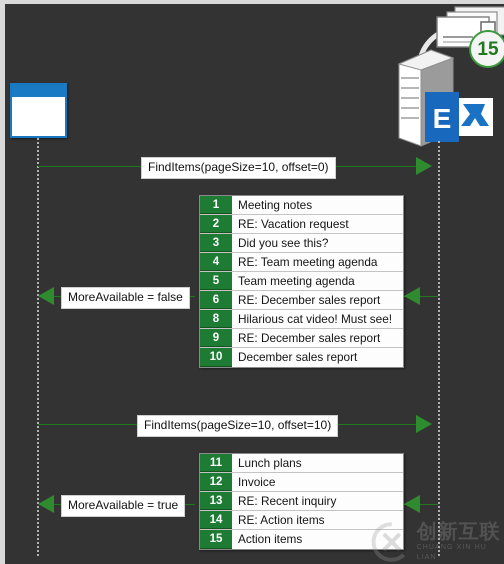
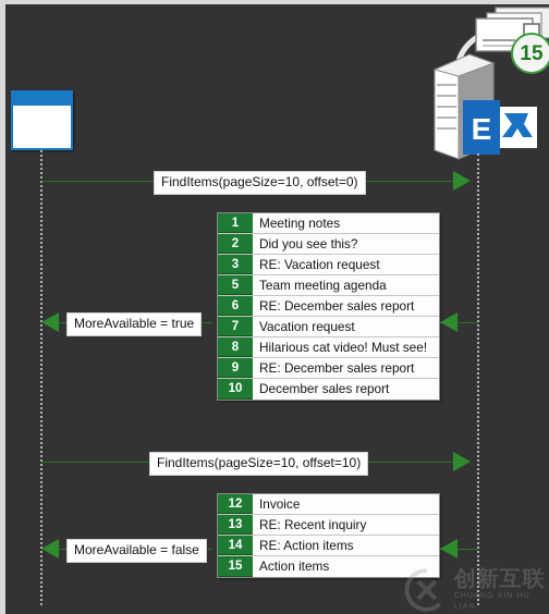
  E
  15
  FindItems(pageSize=10, offset=0)
  1
  Meeting notes
  2
- RE: Vacation request
+ Did you see this?
  3
- Did you see this?
+ RE: Vacation request
- 4
- RE: Team meeting agenda
  5
  Team meeting agenda
  6
  RE: December sales report
+ 7
+ Vacation request
  8
  Hilarious cat video! Must see!
  9
  RE: December sales report
  10
  December sales report
- MoreAvailable = false
+ MoreAvailable = true
  FindItems(pageSize=10, offset=10)
- 11
- Lunch plans
  12
  Invoice
  13
  RE: Recent inquiry
  14
  RE: Action items
  15
  Action items
- MoreAvailable = true
+ MoreAvailable = false
  创新互联
